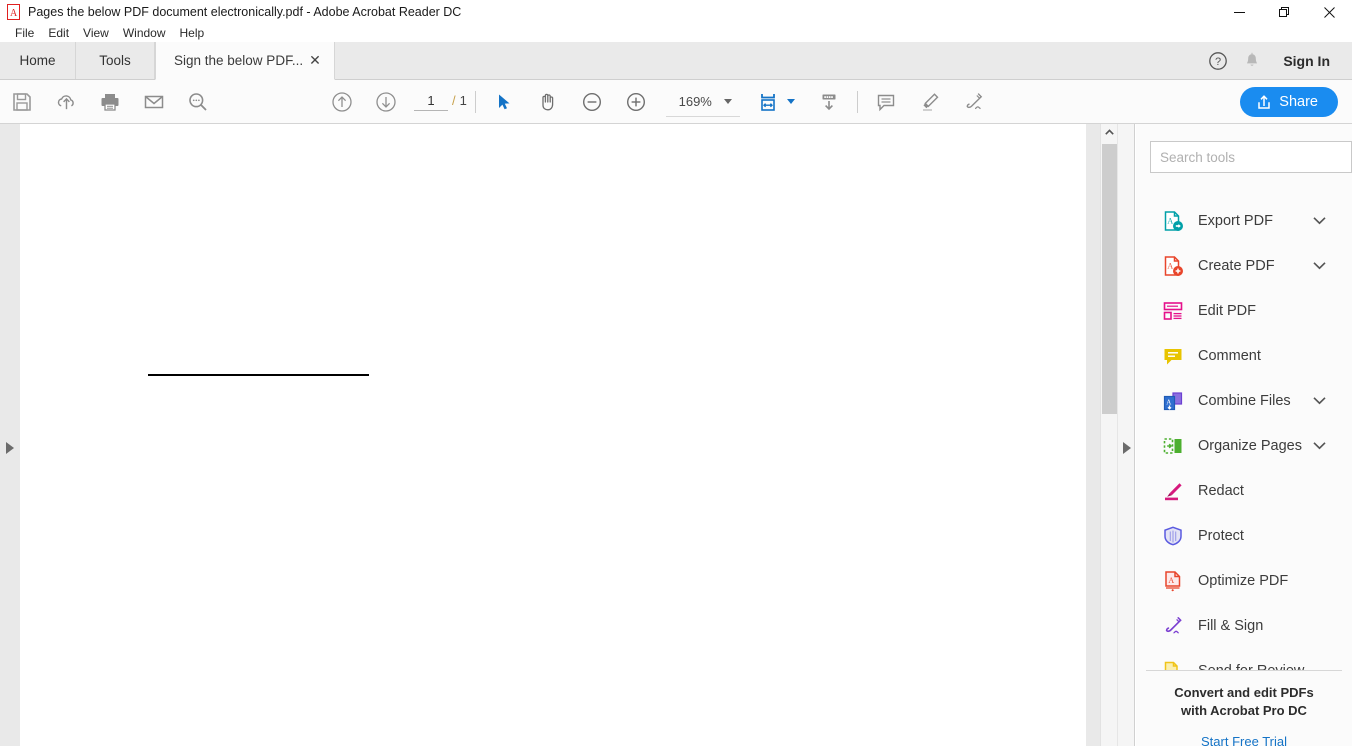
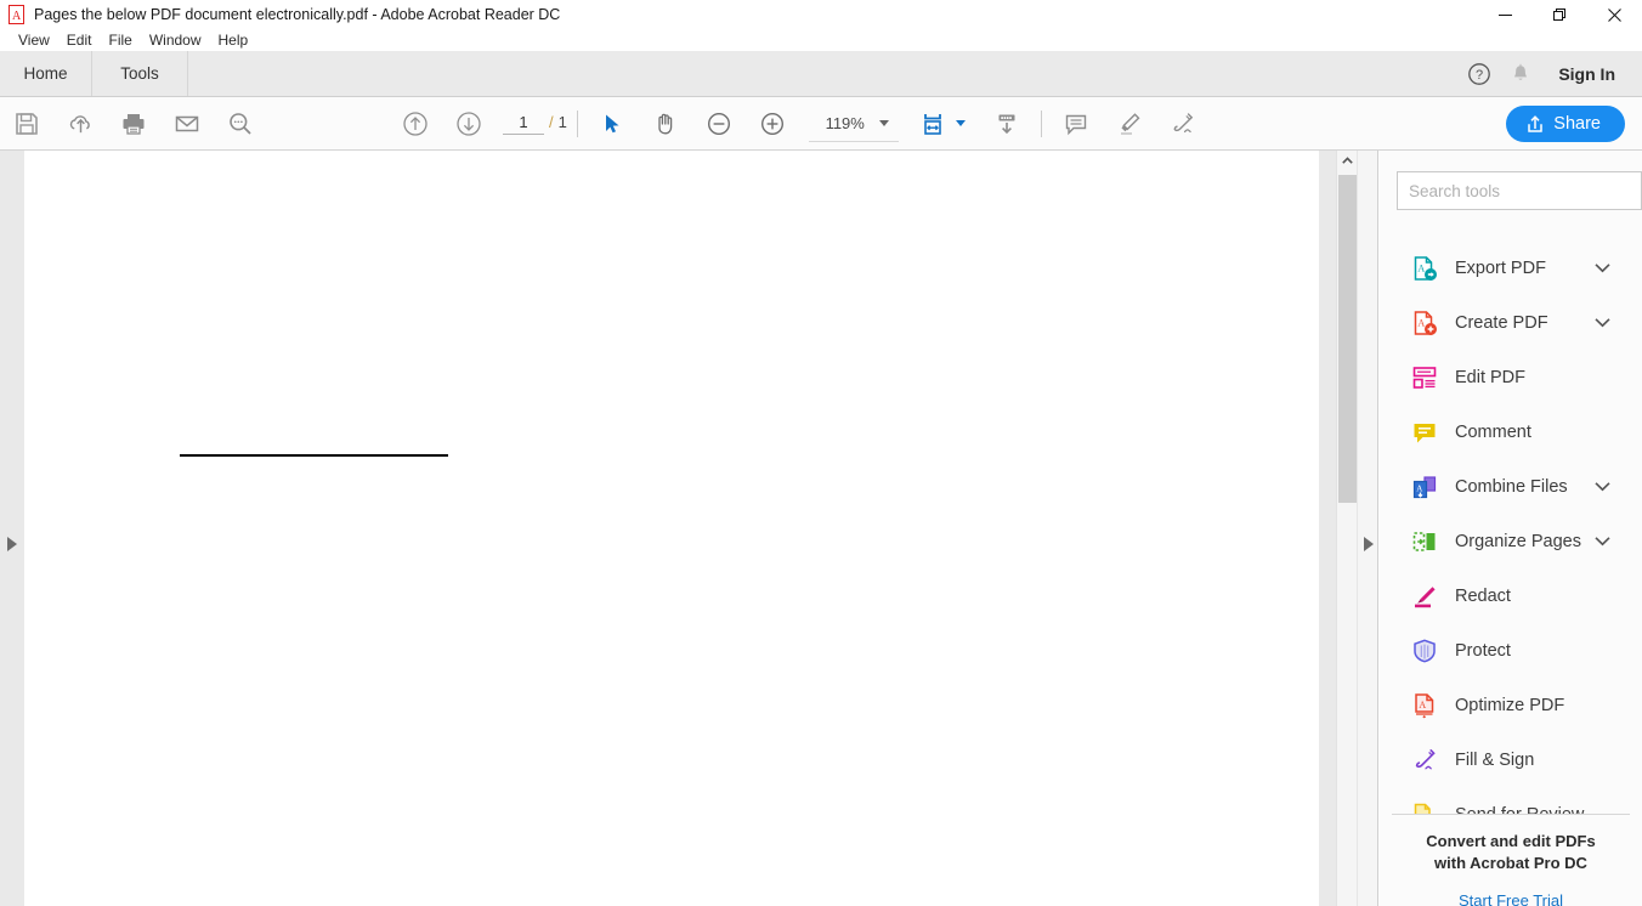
  A
  Pages the below PDF document electronically.pdf - Adobe Acrobat Reader DC
- File
+ View
  Edit
- View
+ File
  Window
  Help
  Home
  Tools
- Sign the below PDF...
- ✕
  ?
  Sign In
  1
  /
  1
- 169%
+ 119%
  Share
  Search tools
  A
  Export PDF
  A
  Create PDF
  Edit PDF
  Comment
  A
  Combine Files
  Organize Pages
  Redact
  Protect
  A
  Optimize PDF
  Fill & Sign
  Convert and edit PDFs
  with Acrobat Pro DC
  Start Free Trial
